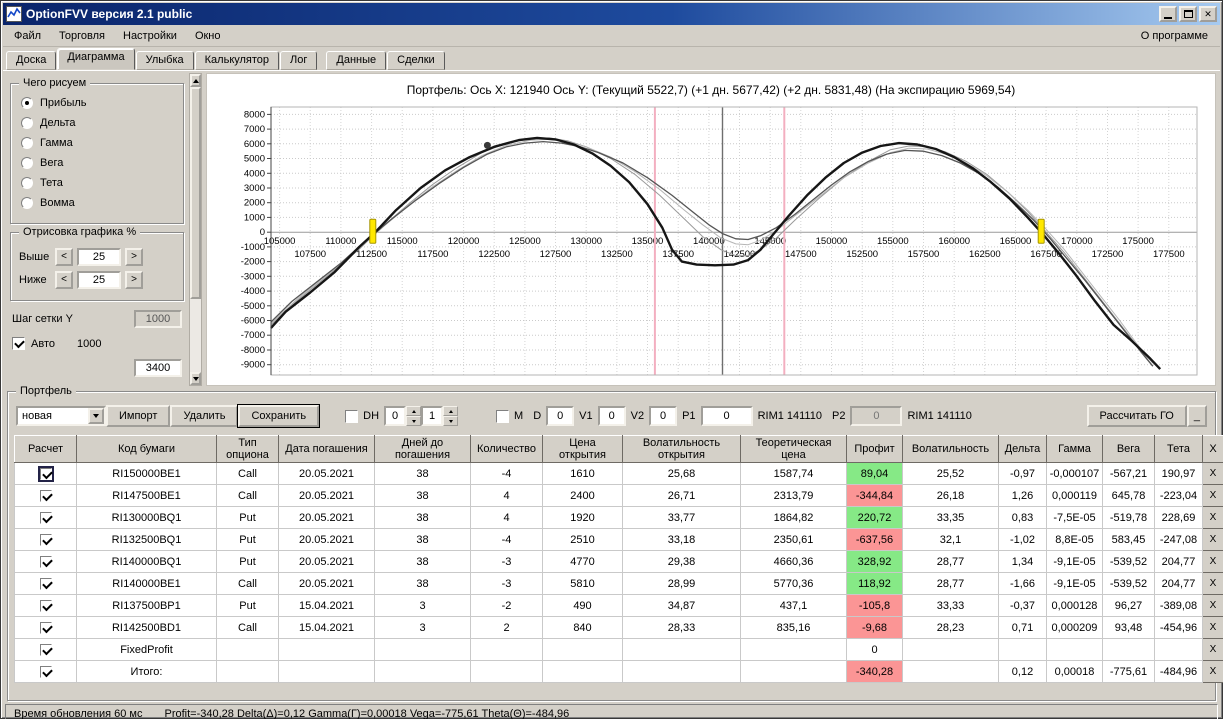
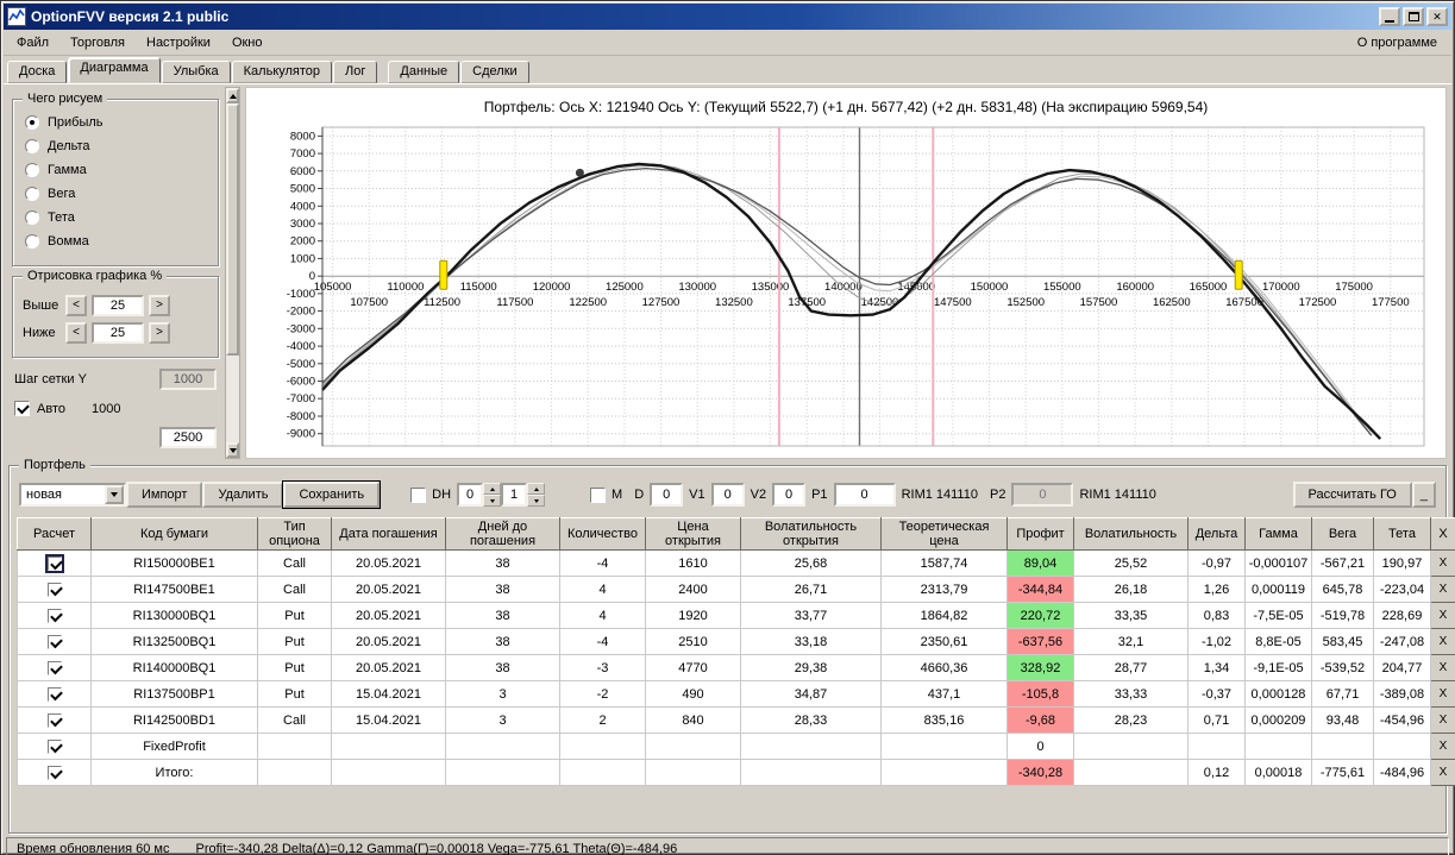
  OptionFVV версия 2.1 public
  ✕
  Файл
  Торговля
  Настройки
  Окно
  О программе
  Доска
  Диаграмма
  Улыбка
  Калькулятор
  Лог
  Данные
  Сделки
  Чего рисуем
  Прибыль
  Дельта
  Гамма
  Вега
  Тета
  Вомма
  Отрисовка графика %
  Выше
  <
  25
  >
  Ниже
  <
  25
  >
  Шаг сетки Y
  1000
  Авто
  1000
- 3400
+ 2500
  Портфель: Ось X: 121940 Ось Y: (Текущий 5522,7) (+1 дн. 5677,42) (+2 дн. 5831,48) (На экспирацию 5969,54)
  8000
  7000
  6000
  5000
  4000
  3000
  2000
  1000
  0
  -1000
  -2000
  -3000
  -4000
  -5000
  -6000
  -7000
  -8000
  -9000
  105000
  110000
  115000
  120000
  125000
  130000
  13500
  14000
  150000
  155000
  160000
  165000
  170000
  175000
  107500
  112500
  117500
  122500
  127500
  132500
  13500
  14250
  147500
  152500
  157500
  162500
  16750
  172500
  177500
  Портфель
  новая
  Импорт
  Удалить
  Сохранить
  DH
  0
  1
  М
  D
  0
  V1
  0
  V2
  0
  P1
  0
  RIM1 141110
  P2
  0
  RIM1 141110
  Рассчитать ГО
  _
  Расчет	Код бумаги	Тип опциона	Дата погашения	Дней до погашения	Количество	Цена открытия	Волатильность открытия	Теоретическая цена	Профит	Волатильность	Дельта	Гамма	Вега	Тета	X
  	RI150000BE1	Call	20.05.2021	38	-4	1610	25,68	1587,74	89,04	25,52	-0,97	-0,000107	-567,21	190,97	X
  	RI147500BE1	Call	20.05.2021	38	4	2400	26,71	2313,79	-344,84	26,18	1,26	0,000119	645,78	-223,04	X
  	RI130000BQ1	Put	20.05.2021	38	4	1920	33,77	1864,82	220,72	33,35	0,83	-7,5E-05	-519,78	228,69	X
  	RI132500BQ1	Put	20.05.2021	38	-4	2510	33,18	2350,61	-637,56	32,1	-1,02	8,8E-05	583,45	-247,08	X
  	RI140000BQ1	Put	20.05.2021	38	-3	4770	29,38	4660,36	328,92	28,77	1,34	-9,1E-05	-539,52	204,77	X
- 	RI140000BE1	Call	20.05.2021	38	-3	5810	28,99	5770,36	118,92	28,77	-1,66	-9,1E-05	-539,52	204,77	X
- 	RI137500BP1	Put	15.04.2021	3	-2	490	34,87	437,1	-105,8	33,33	-0,37	0,000128	96,27	-389,08	X
+ 	RI137500BP1	Put	15.04.2021	3	-2	490	34,87	437,1	-105,8	33,33	-0,37	0,000128	67,71	-389,08	X
  	RI142500BD1	Call	15.04.2021	3	2	840	28,33	835,16	-9,68	28,23	0,71	0,000209	93,48	-454,96	X
  	FixedProfit								0						X
  	Итого:								-340,28		0,12	0,00018	-775,61	-484,96	X
  Время обновления 60 мс
  Profit=-340,28 Delta(Δ)=0,12 Gamma(Г)=0,00018 Vega=-775,61 Theta(Θ)=-484,96
